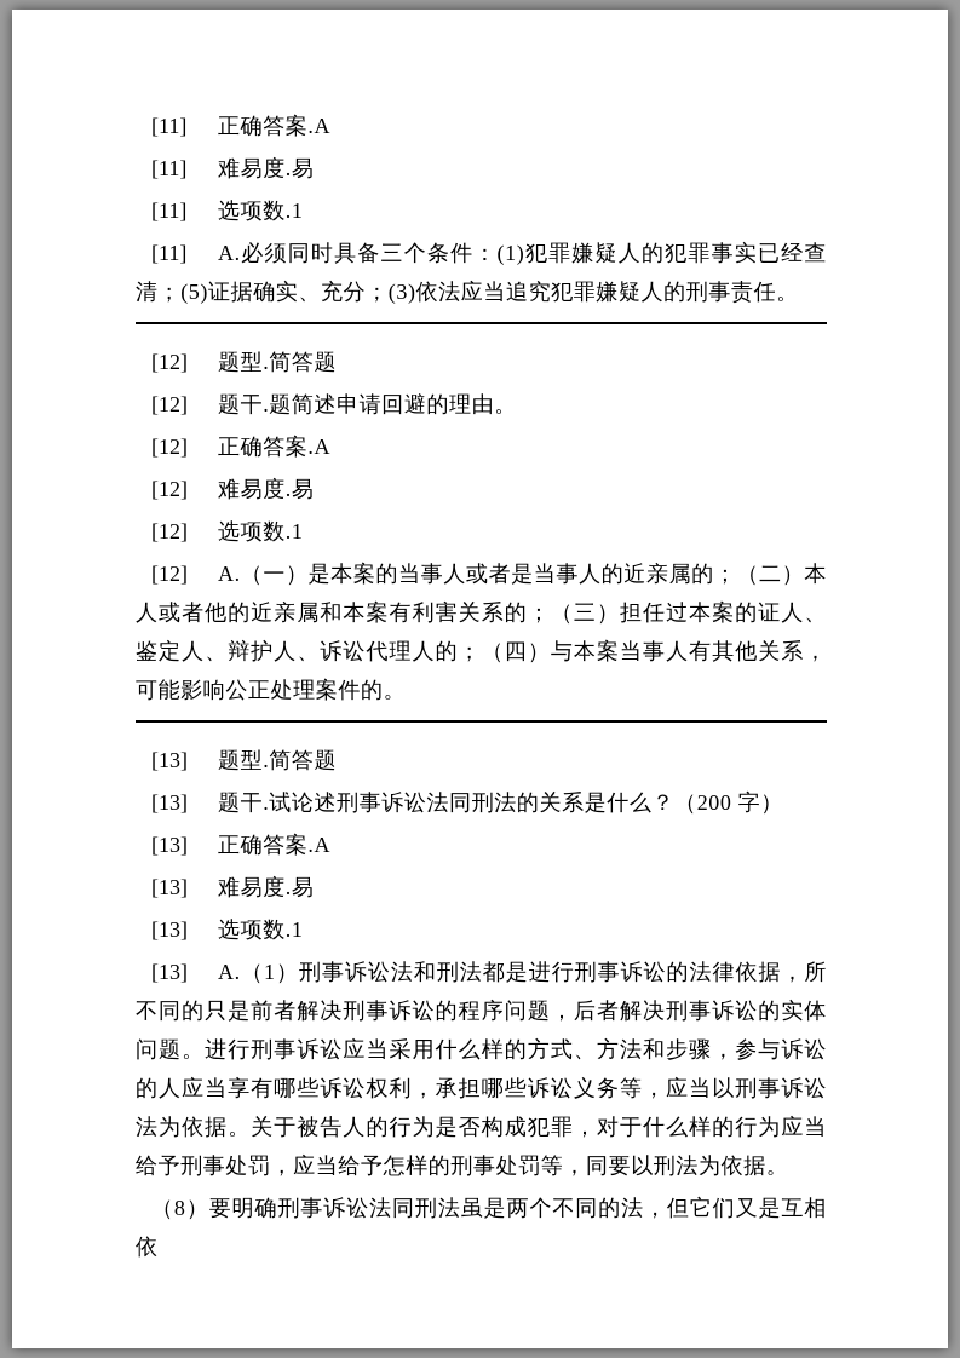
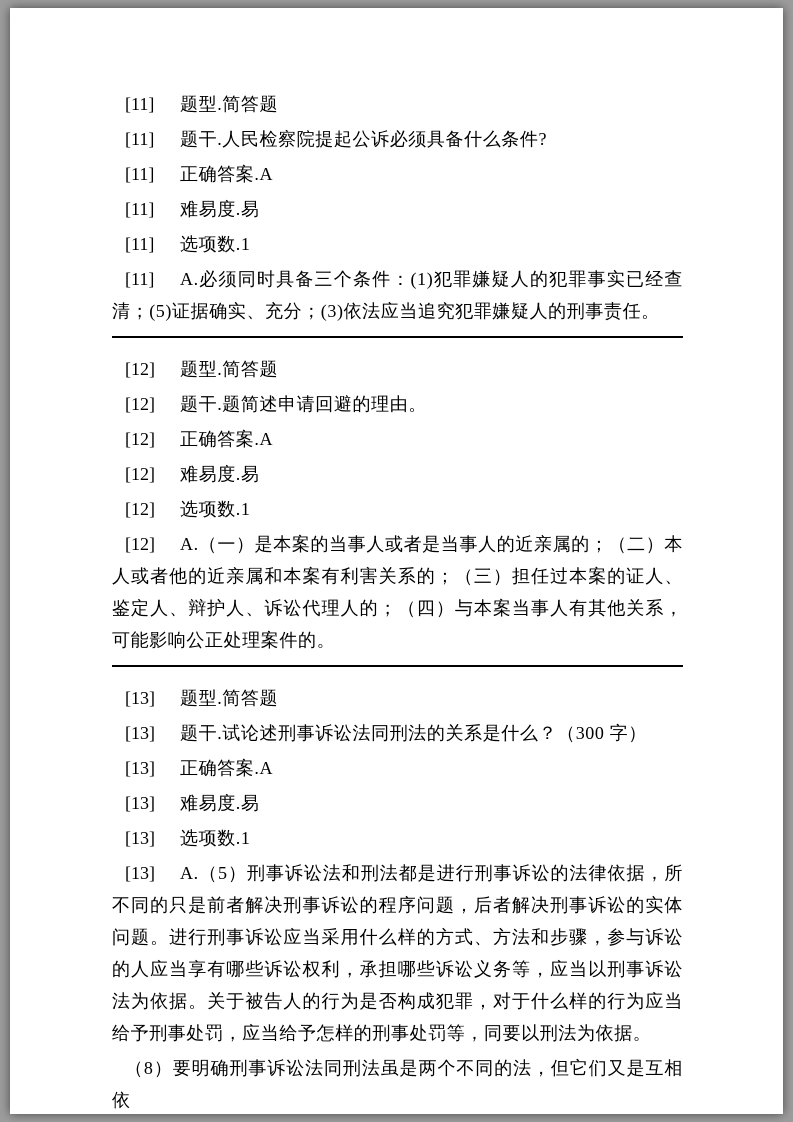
+ [11] 题型.简答题
+ [11] 题干.人民检察院提起公诉必须具备什么条件?
  [11] 正确答案.A
  [11] 难易度.易
  [11] 选项数.1
  [11] A.必须同时具备三个条件：(1)犯罪嫌疑人的犯罪事实已经查清；(5)证据确实、充分；(3)依法应当追究犯罪嫌疑人的刑事责任。
  [12] 题型.简答题
  [12] 题干.题简述申请回避的理由。
  [12] 正确答案.A
  [12] 难易度.易
  [12] 选项数.1
  [12] A.（一）是本案的当事人或者是当事人的近亲属的；（二）本人或者他的近亲属和本案有利害关系的；（三）担任过本案的证人、鉴定人、辩护人、诉讼代理人的；（四）与本案当事人有其他关系，可能影响公正处理案件的。
  [13] 题型.简答题
- [13] 题干.试论述刑事诉讼法同刑法的关系是什么？（200 字）
+ [13] 题干.试论述刑事诉讼法同刑法的关系是什么？（300 字）
  [13] 正确答案.A
  [13] 难易度.易
  [13] 选项数.1
- [13] A.（1）刑事诉讼法和刑法都是进行刑事诉讼的法律依据，所不同的只是前者解决刑事诉讼的程序问题，后者解决刑事诉讼的实体问题。进行刑事诉讼应当采用什么样的方式、方法和步骤，参与诉讼的人应当享有哪些诉讼权利，承担哪些诉讼义务等，应当以刑事诉讼法为依据。关于被告人的行为是否构成犯罪，对于什么样的行为应当给予刑事处罚，应当给予怎样的刑事处罚等，同要以刑法为依据。
+ [13] A.（5）刑事诉讼法和刑法都是进行刑事诉讼的法律依据，所不同的只是前者解决刑事诉讼的程序问题，后者解决刑事诉讼的实体问题。进行刑事诉讼应当采用什么样的方式、方法和步骤，参与诉讼的人应当享有哪些诉讼权利，承担哪些诉讼义务等，应当以刑事诉讼法为依据。关于被告人的行为是否构成犯罪，对于什么样的行为应当给予刑事处罚，应当给予怎样的刑事处罚等，同要以刑法为依据。
  （8）要明确刑事诉讼法同刑法虽是两个不同的法，但它们又是互相依
